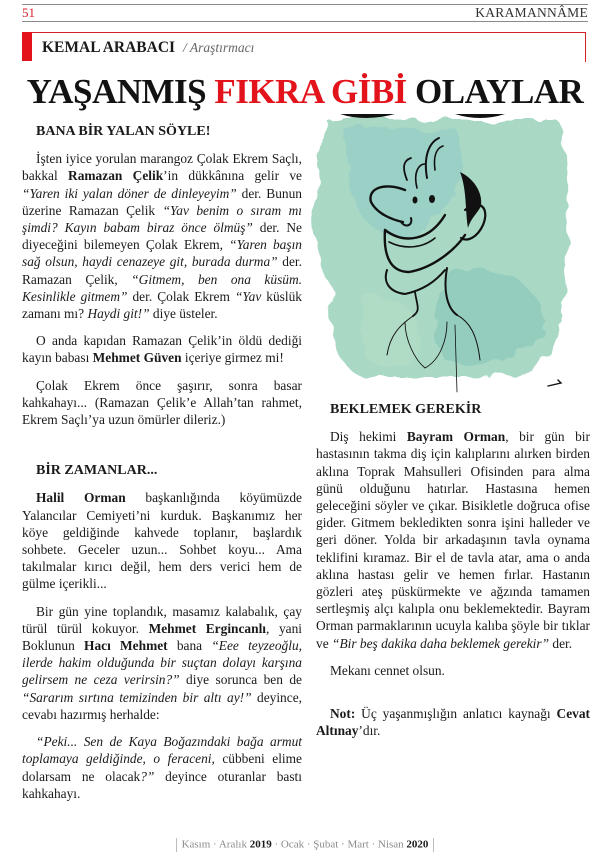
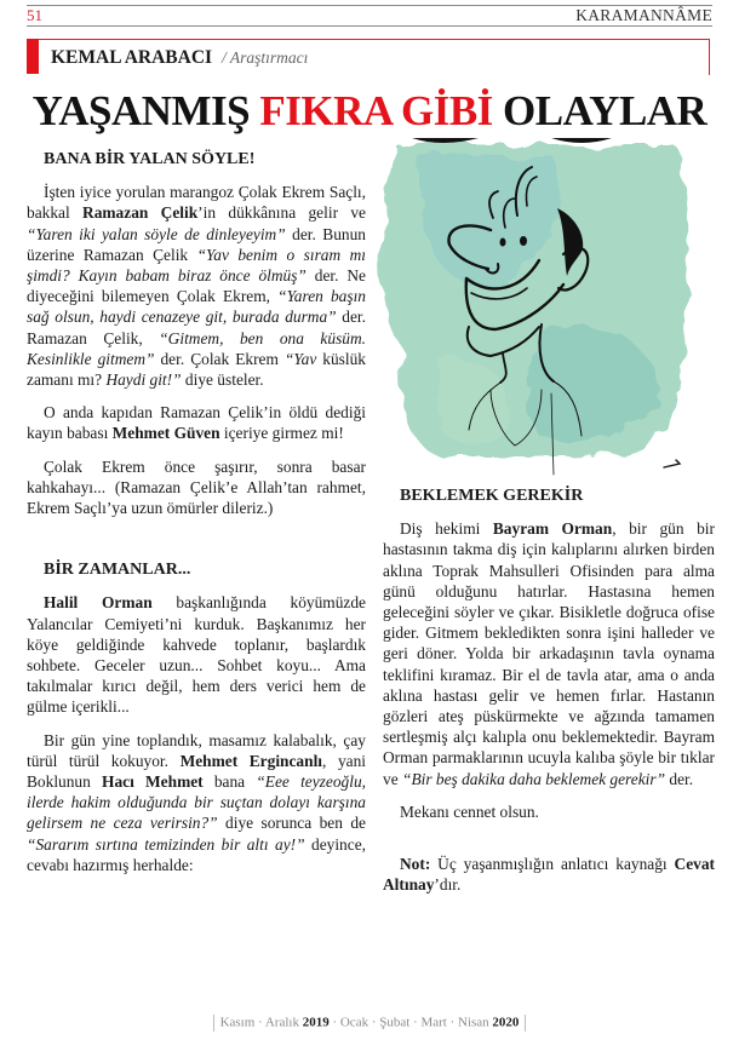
  51
  KARAMANNÂME
  KEMAL ARABACI / Araştırmacı
  YAŞANMIŞ FIKRA GİBİ OLAYLAR
  BANA BİR YALAN SÖYLE!
- İşten iyice yorulan marangoz Çolak Ekrem Saçlı, bakkal Ramazan Çelik’in dükkânına gelir ve “Yaren iki yalan döner de dinleyeyim” der. Bunun üzerine Ramazan Çelik “Yav benim o sıram mı şimdi? Kayın babam biraz önce ölmüş” der. Ne diyeceğini bilemeyen Çolak Ekrem, “Yaren başın sağ olsun, haydi cenazeye git, burada durma” der. Ramazan Çelik, “Gitmem, ben ona küsüm. Kesinlikle gitmem” der. Çolak Ekrem “Yav küslük zamanı mı? Haydi git!” diye üsteler.
+ İşten iyice yorulan marangoz Çolak Ekrem Saçlı, bakkal Ramazan Çelik’in dükkânına gelir ve “Yaren iki yalan söyle de dinleyeyim” der. Bunun üzerine Ramazan Çelik “Yav benim o sıram mı şimdi? Kayın babam biraz önce ölmüş” der. Ne diyeceğini bilemeyen Çolak Ekrem, “Yaren başın sağ olsun, haydi cenazeye git, burada durma” der. Ramazan Çelik, “Gitmem, ben ona küsüm. Kesinlikle gitmem” der. Çolak Ekrem “Yav küslük zamanı mı? Haydi git!” diye üsteler.
  O anda kapıdan Ramazan Çelik’in öldü dediği kayın babası Mehmet Güven içeriye girmez mi!
  Çolak Ekrem önce şaşırır, sonra basar kahkahayı... (Ramazan Çelik’e Allah’tan rahmet, Ekrem Saçlı’ya uzun ömürler dileriz.)
  BİR ZAMANLAR...
  Halil Orman başkanlığında köyümüzde Yalancılar Cemiyeti’ni kurduk. Başkanımız her köye geldiğinde kahvede toplanır, başlardık sohbete. Geceler uzun... Sohbet koyu... Ama takılmalar kırıcı değil, hem ders verici hem de gülme içerikli...
  Bir gün yine toplandık, masamız kalabalık, çay türül türül kokuyor. Mehmet Ergincanlı, yani Boklunun Hacı Mehmet bana “Eee teyzeoğlu, ilerde hakim olduğunda bir suçtan dolayı karşına gelirsem ne ceza verirsin?” diye sorunca ben de “Sararım sırtına temizinden bir altı ay!” deyince, cevabı hazırmış herhalde:
- “Peki... Sen de Kaya Boğazındaki bağa armut toplamaya geldiğinde, o feraceni, cübbeni elime dolarsam ne olacak?” deyince oturanlar bastı kahkahayı.
  BEKLEMEK GEREKİR
  Diş hekimi Bayram Orman, bir gün bir hastasının takma diş için kalıplarını alırken birden aklına Toprak Mahsulleri Ofisinden para alma günü olduğunu hatırlar. Hastasına hemen geleceğini söyler ve çıkar. Bisikletle doğruca ofise gider. Gitmem bekledikten sonra işini halleder ve geri döner. Yolda bir arkadaşının tavla oynama teklifini kıramaz. Bir el de tavla atar, ama o anda aklına hastası gelir ve hemen fırlar. Hastanın gözleri ateş püskürmekte ve ağzında tamamen sertleşmiş alçı kalıpla onu beklemektedir. Bayram Orman parmaklarının ucuyla kalıba şöyle bir tıklar ve “Bir beş dakika daha beklemek gerekir” der.
  Mekanı cennet olsun.
  Not: Üç yaşanmışlığın anlatıcı kaynağı Cevat Altınay’dır.
  Kasım · Aralık 2019 · Ocak · Şubat · Mart · Nisan 2020
